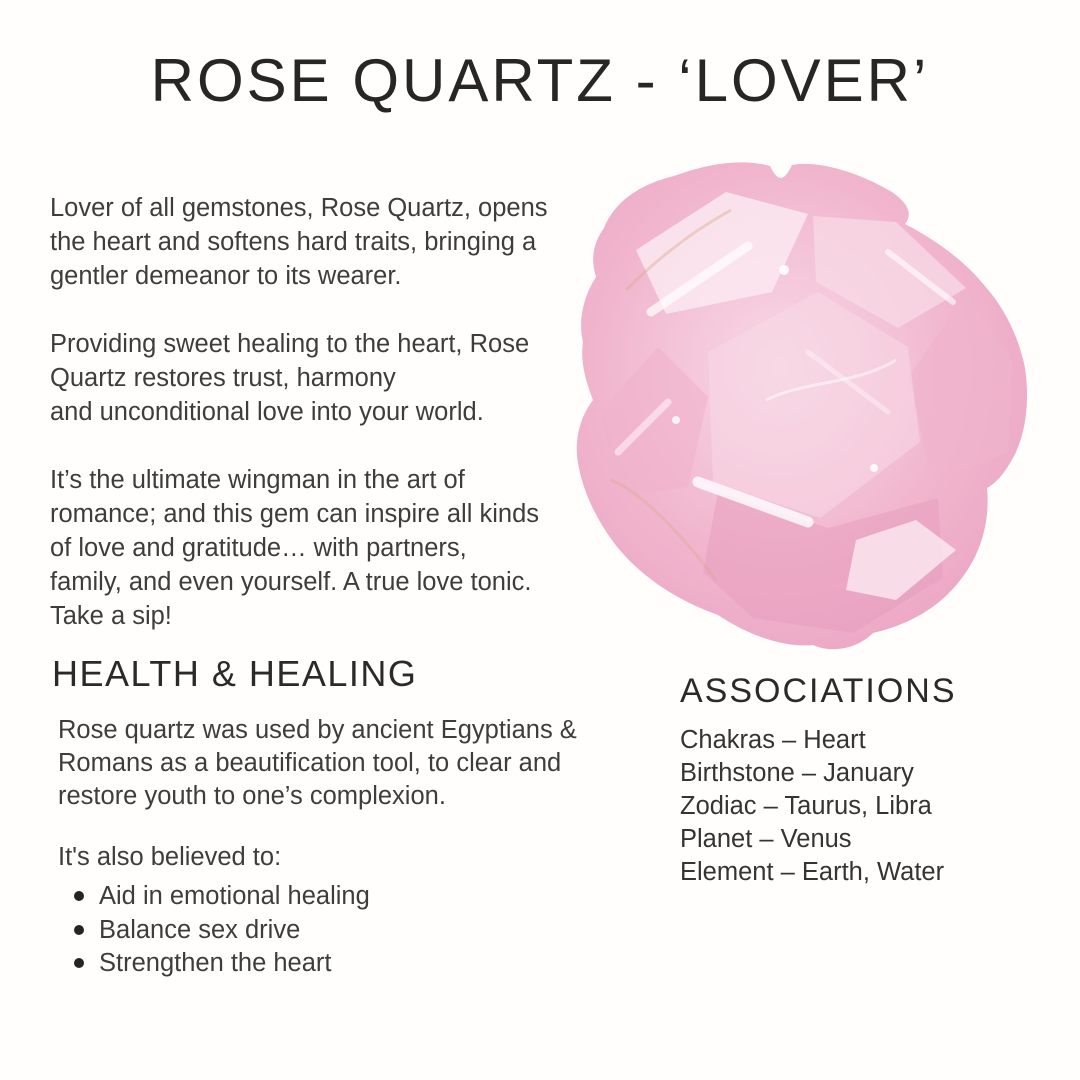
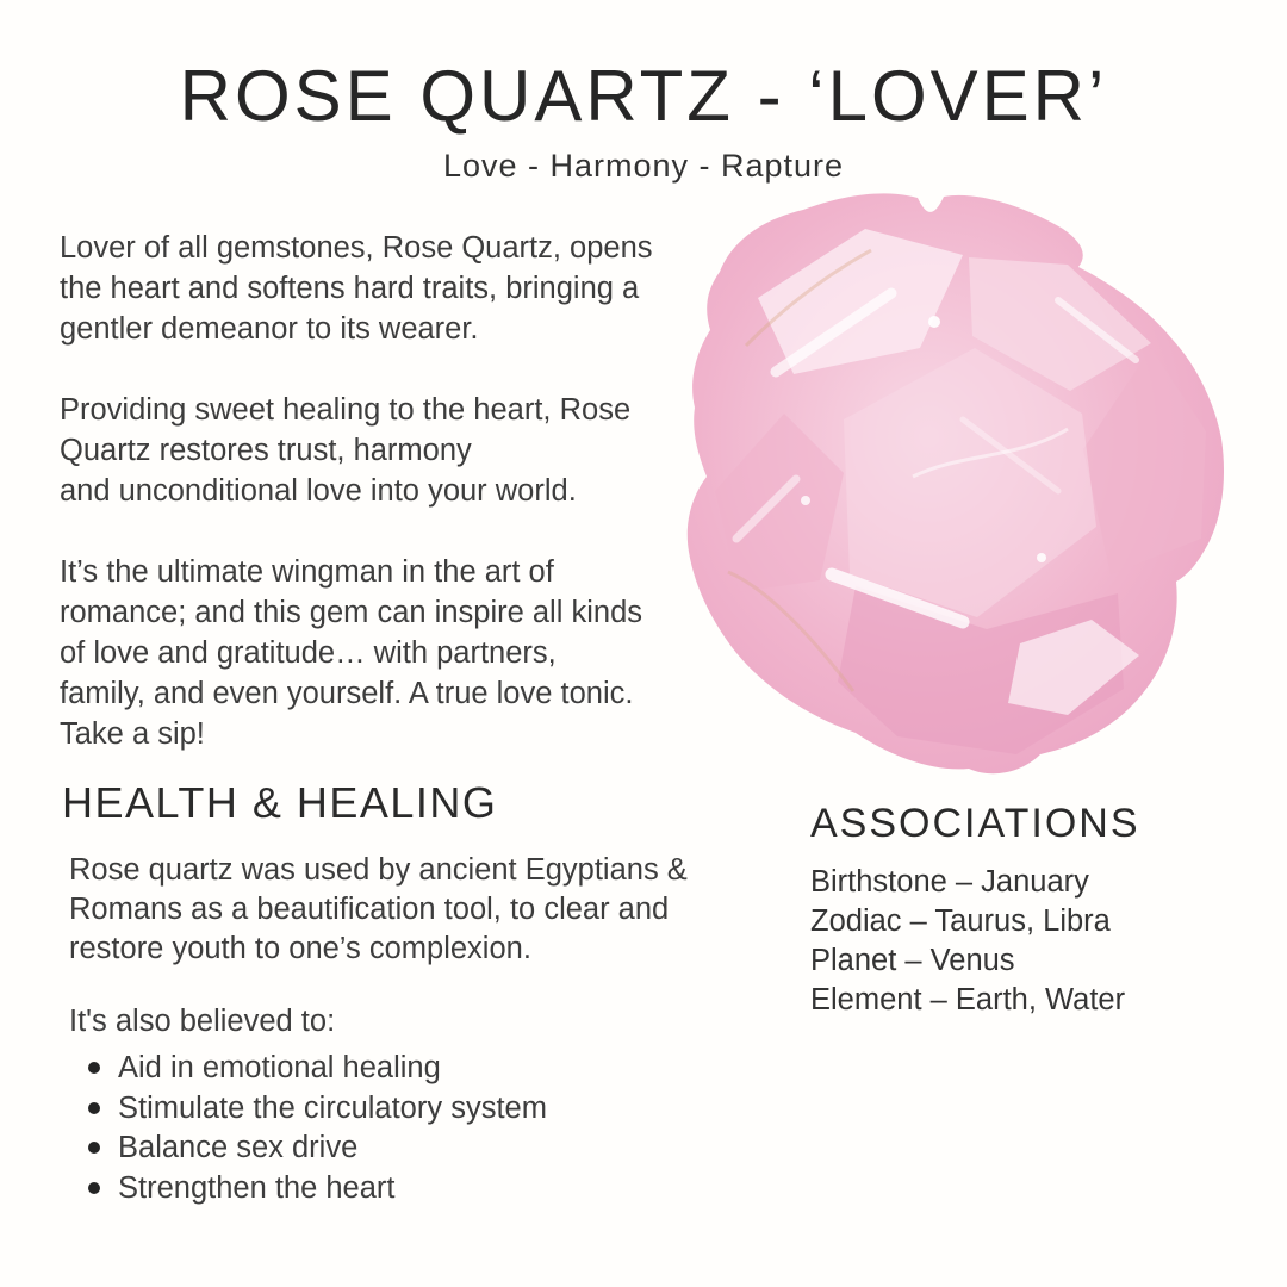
  ROSE QUARTZ - ‘LOVER’
+ Love - Harmony - Rapture
  Lover of all gemstones, Rose Quartz, opens
  the heart and softens hard traits, bringing a
  gentler demeanor to its wearer.
  Providing sweet healing to the heart, Rose
  Quartz restores trust, harmony
  and unconditional love into your world.
  It’s the ultimate wingman in the art of
  romance; and this gem can inspire all kinds
  of love and gratitude… with partners,
  family, and even yourself. A true love tonic.
  Take a sip!
  HEALTH & HEALING
  Rose quartz was used by ancient Egyptians &
  Romans as a beautification tool, to clear and
  restore youth to one’s complexion.
  It's also believed to:
  Aid in emotional healing
+ Stimulate the circulatory system
  Balance sex drive
  Strengthen the heart
  ASSOCIATIONS
- Chakras – Heart
  Birthstone – January
  Zodiac – Taurus, Libra
  Planet – Venus
  Element – Earth, Water
